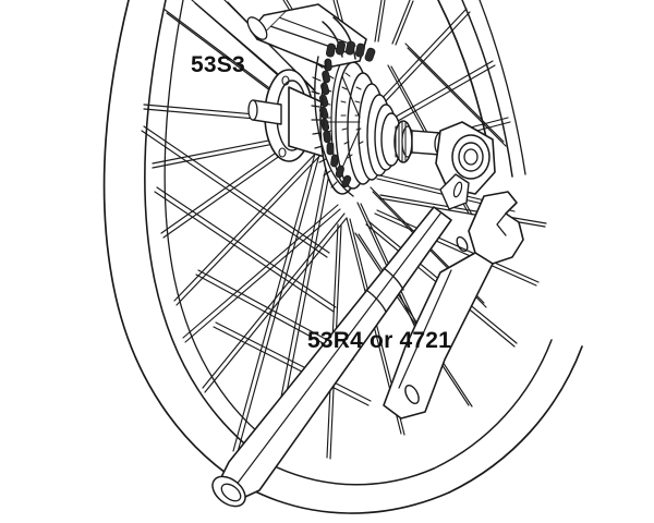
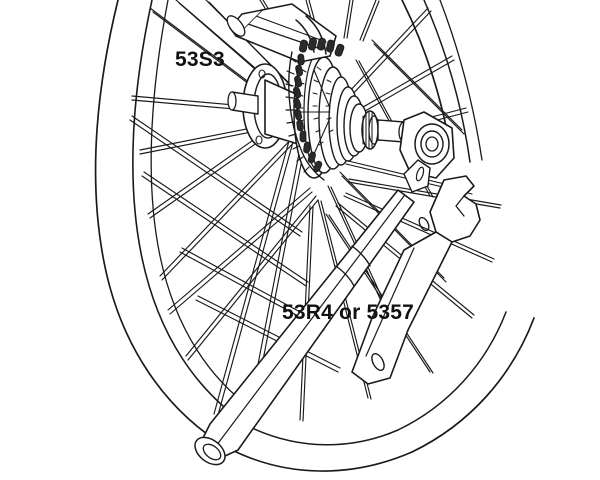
  53S3
- 53R4 or 4721
+ 53R4 or 5357
